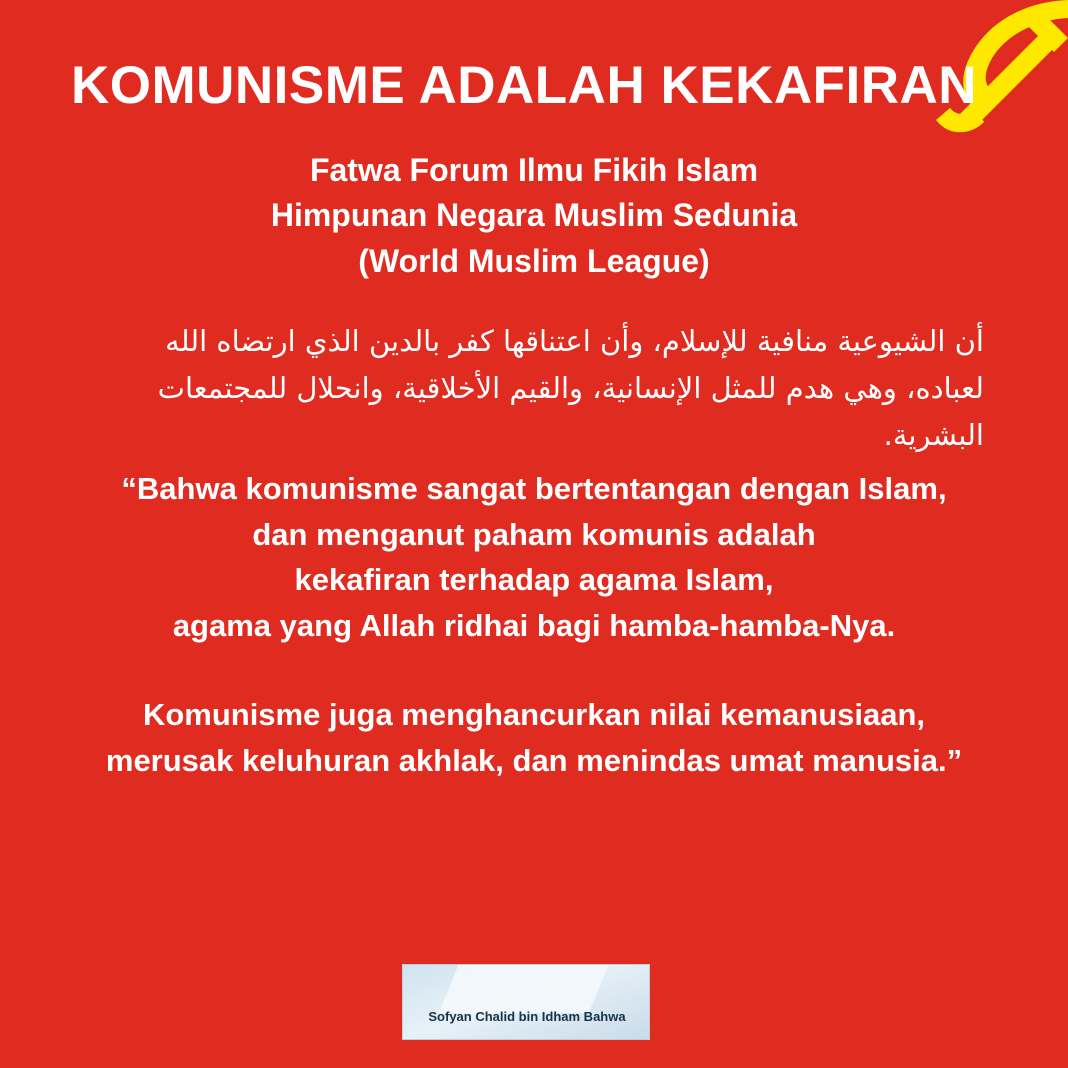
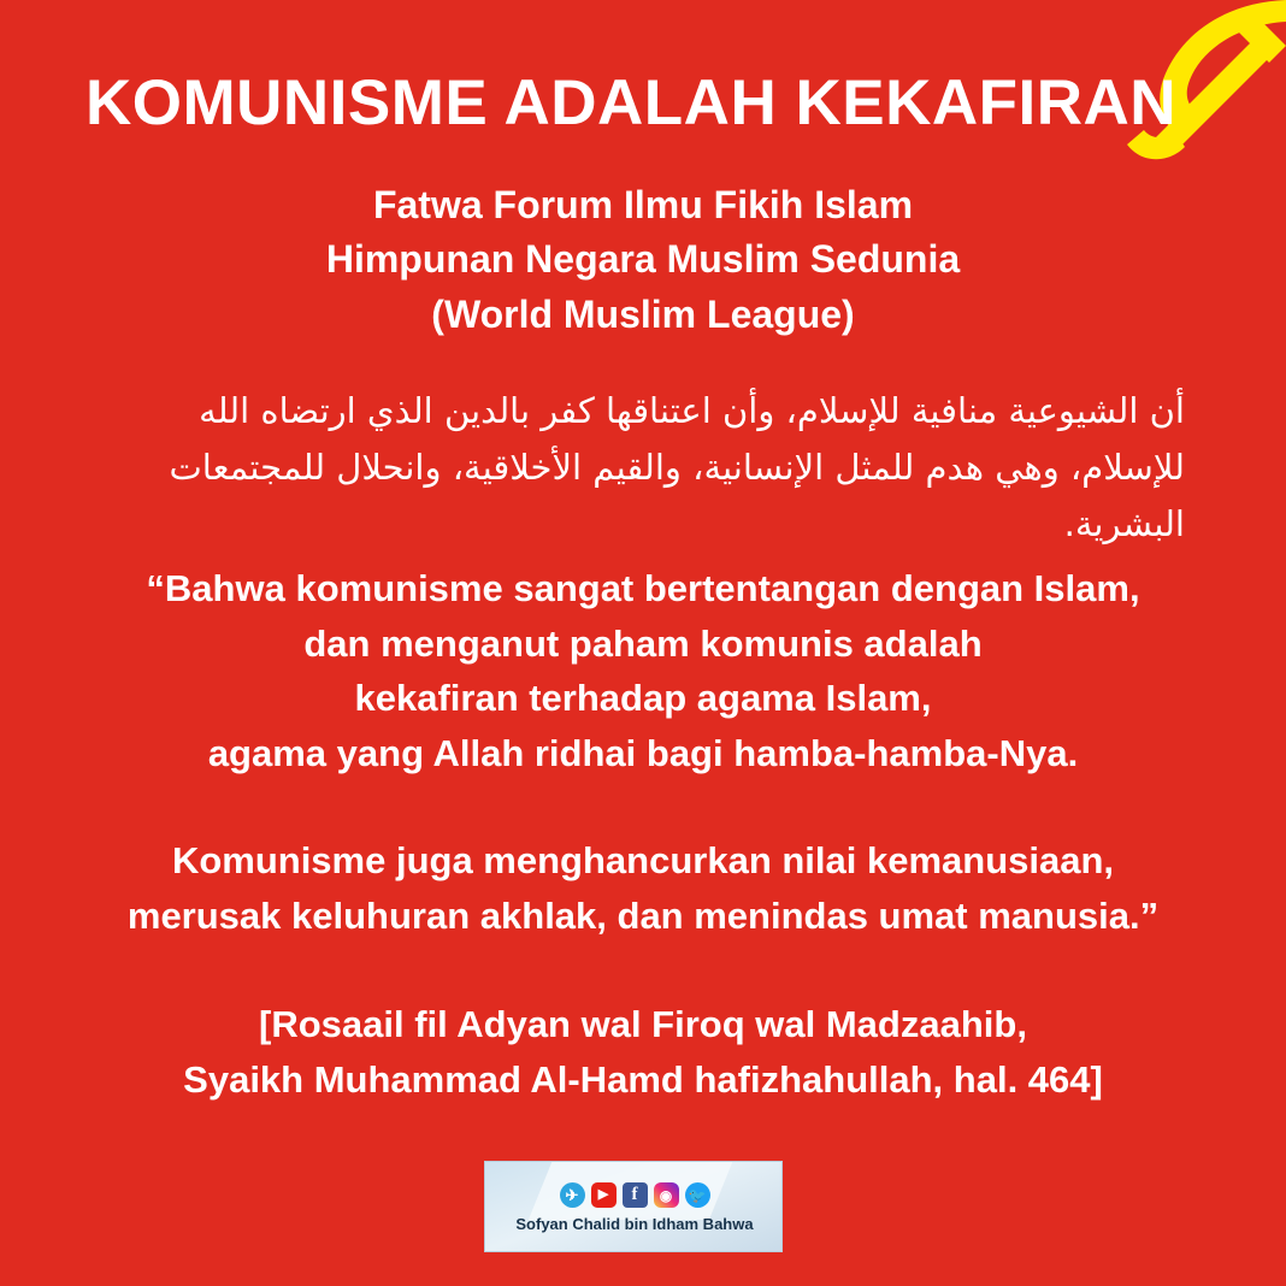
  KOMUNISME ADALAH KEKAFIRAN
  Fatwa Forum Ilmu Fikih Islam
  Himpunan Negara Muslim Sedunia
  (World Muslim League)
- أن الشيوعية منافية للإسلام، وأن اعتناقها كفر بالدين الذي ارتضاه الله لعباده، وهي هدم للمثل الإنسانية، والقيم الأخلاقية، وانحلال للمجتمعات البشرية.
+ أن الشيوعية منافية للإسلام، وأن اعتناقها كفر بالدين الذي ارتضاه الله للإسلام، وهي هدم للمثل الإنسانية، والقيم الأخلاقية، وانحلال للمجتمعات البشرية.
  “Bahwa komunisme sangat bertentangan dengan Islam,
  dan menganut paham komunis adalah
  kekafiran terhadap agama Islam,
  agama yang Allah ridhai bagi hamba-hamba-Nya.
  Komunisme juga menghancurkan nilai kemanusiaan,
  merusak keluhuran akhlak, dan menindas umat manusia.”
+ [Rosaail fil Adyan wal Firoq wal Madzaahib,
+ Syaikh Muhammad Al-Hamd hafizhahullah, hal. 464]
+ ✈
+ ▶
+ f
+ ◉
+ 🐦
  Sofyan Chalid bin Idham Bahwa
